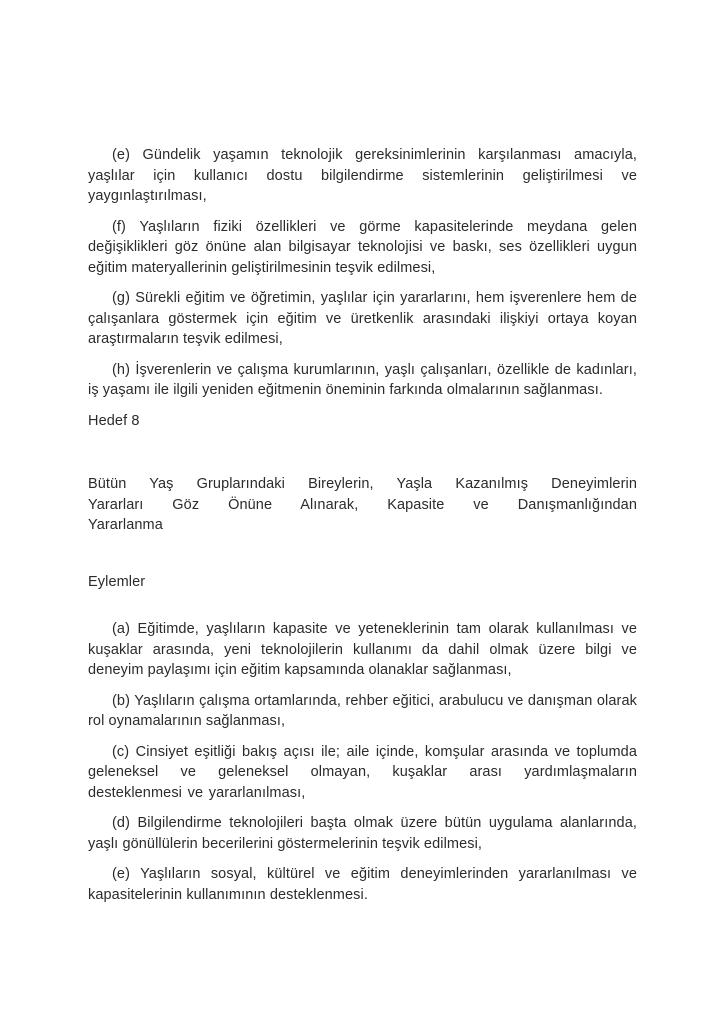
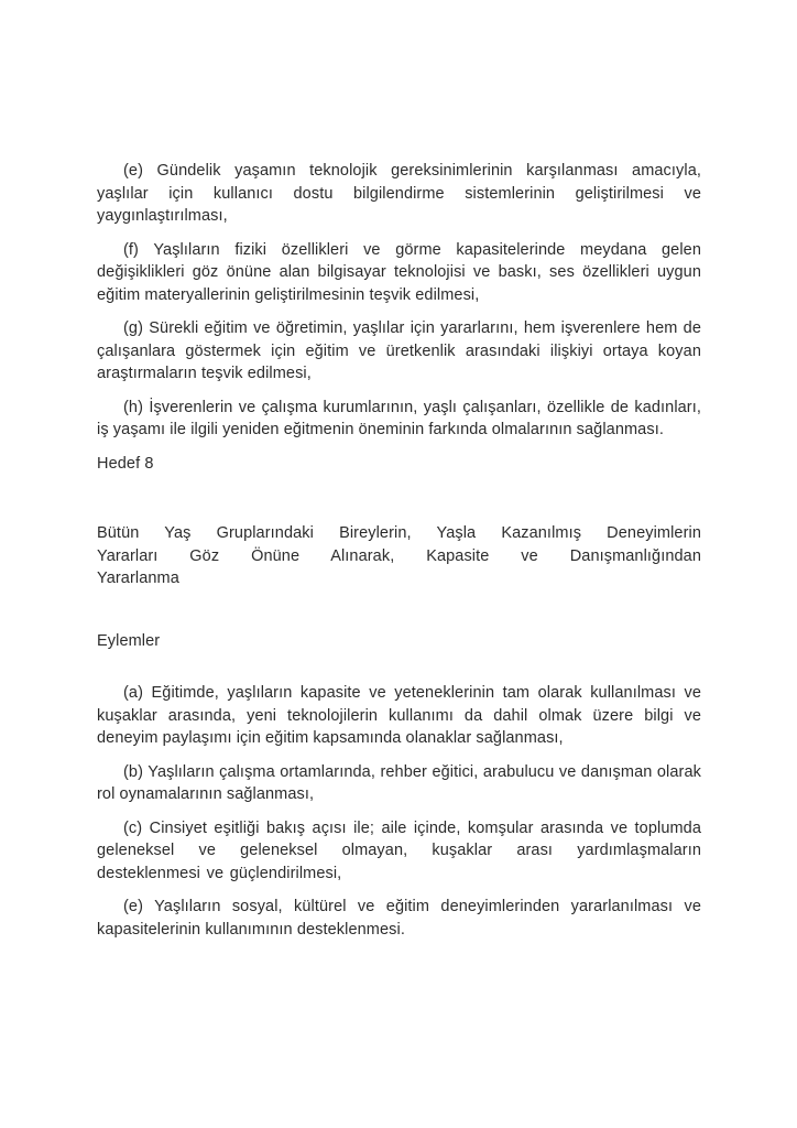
  (e) Gündelik yaşamın teknolojik gereksinimlerinin karşılanması amacıyla, yaşlılar için kullanıcı dostu bilgilendirme sistemlerinin geliştirilmesi ve yaygınlaştırılması,
  (f) Yaşlıların fiziki özellikleri ve görme kapasitelerinde meydana gelen değişiklikleri göz önüne alan bilgisayar teknolojisi ve baskı, ses özellikleri uygun eğitim materyallerinin geliştirilmesinin teşvik edilmesi,
  (g) Sürekli eğitim ve öğretimin, yaşlılar için yararlarını, hem işverenlere hem de çalışanlara göstermek için eğitim ve üretkenlik arasındaki ilişkiyi ortaya koyan araştırmaların teşvik edilmesi,
  (h) İşverenlerin ve çalışma kurumlarının, yaşlı çalışanları, özellikle de kadınları, iş yaşamı ile ilgili yeniden eğitmenin öneminin farkında olmalarının sağlanması.
  Hedef 8
  Bütün Yaş Gruplarındaki Bireylerin, Yaşla Kazanılmış Deneyimlerin Yararları Göz Önüne Alınarak, Kapasite ve Danışmanlığından Yararlanma
  Eylemler
  (a) Eğitimde, yaşlıların kapasite ve yeteneklerinin tam olarak kullanılması ve kuşaklar arasında, yeni teknolojilerin kullanımı da dahil olmak üzere bilgi ve deneyim paylaşımı için eğitim kapsamında olanaklar sağlanması,
  (b) Yaşlıların çalışma ortamlarında, rehber eğitici, arabulucu ve danışman olarak rol oynamalarının sağlanması,
- (c) Cinsiyet eşitliği bakış açısı ile; aile içinde, komşular arasında ve toplumda geleneksel ve geleneksel olmayan, kuşaklar arası yardımlaşmaların desteklenmesi ve yararlanılması,
+ (c) Cinsiyet eşitliği bakış açısı ile; aile içinde, komşular arasında ve toplumda geleneksel ve geleneksel olmayan, kuşaklar arası yardımlaşmaların desteklenmesi ve güçlendirilmesi,
- (d) Bilgilendirme teknolojileri başta olmak üzere bütün uygulama alanlarında, yaşlı gönüllülerin becerilerini göstermelerinin teşvik edilmesi,
  (e) Yaşlıların sosyal, kültürel ve eğitim deneyimlerinden yararlanılması ve kapasitelerinin kullanımının desteklenmesi.
